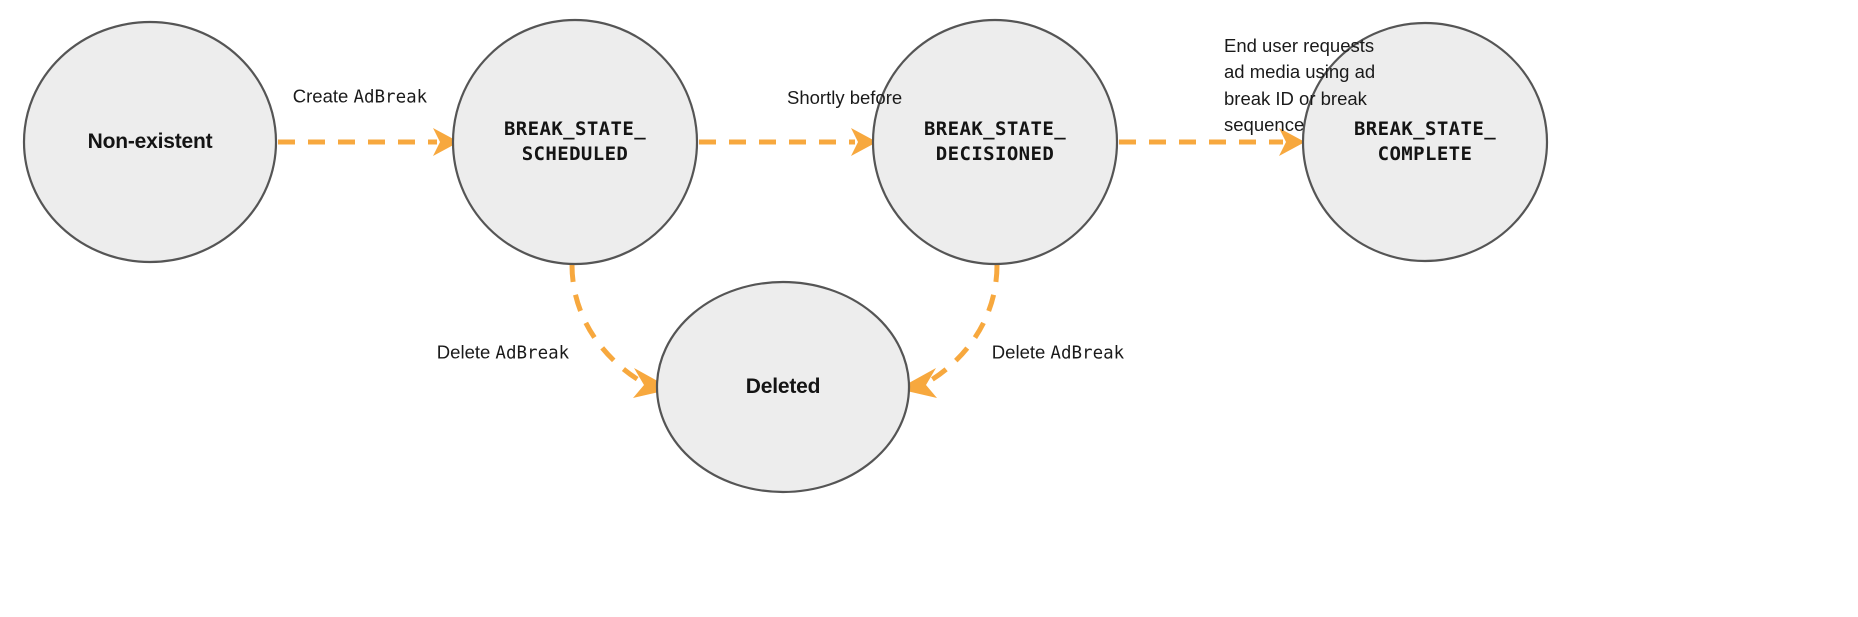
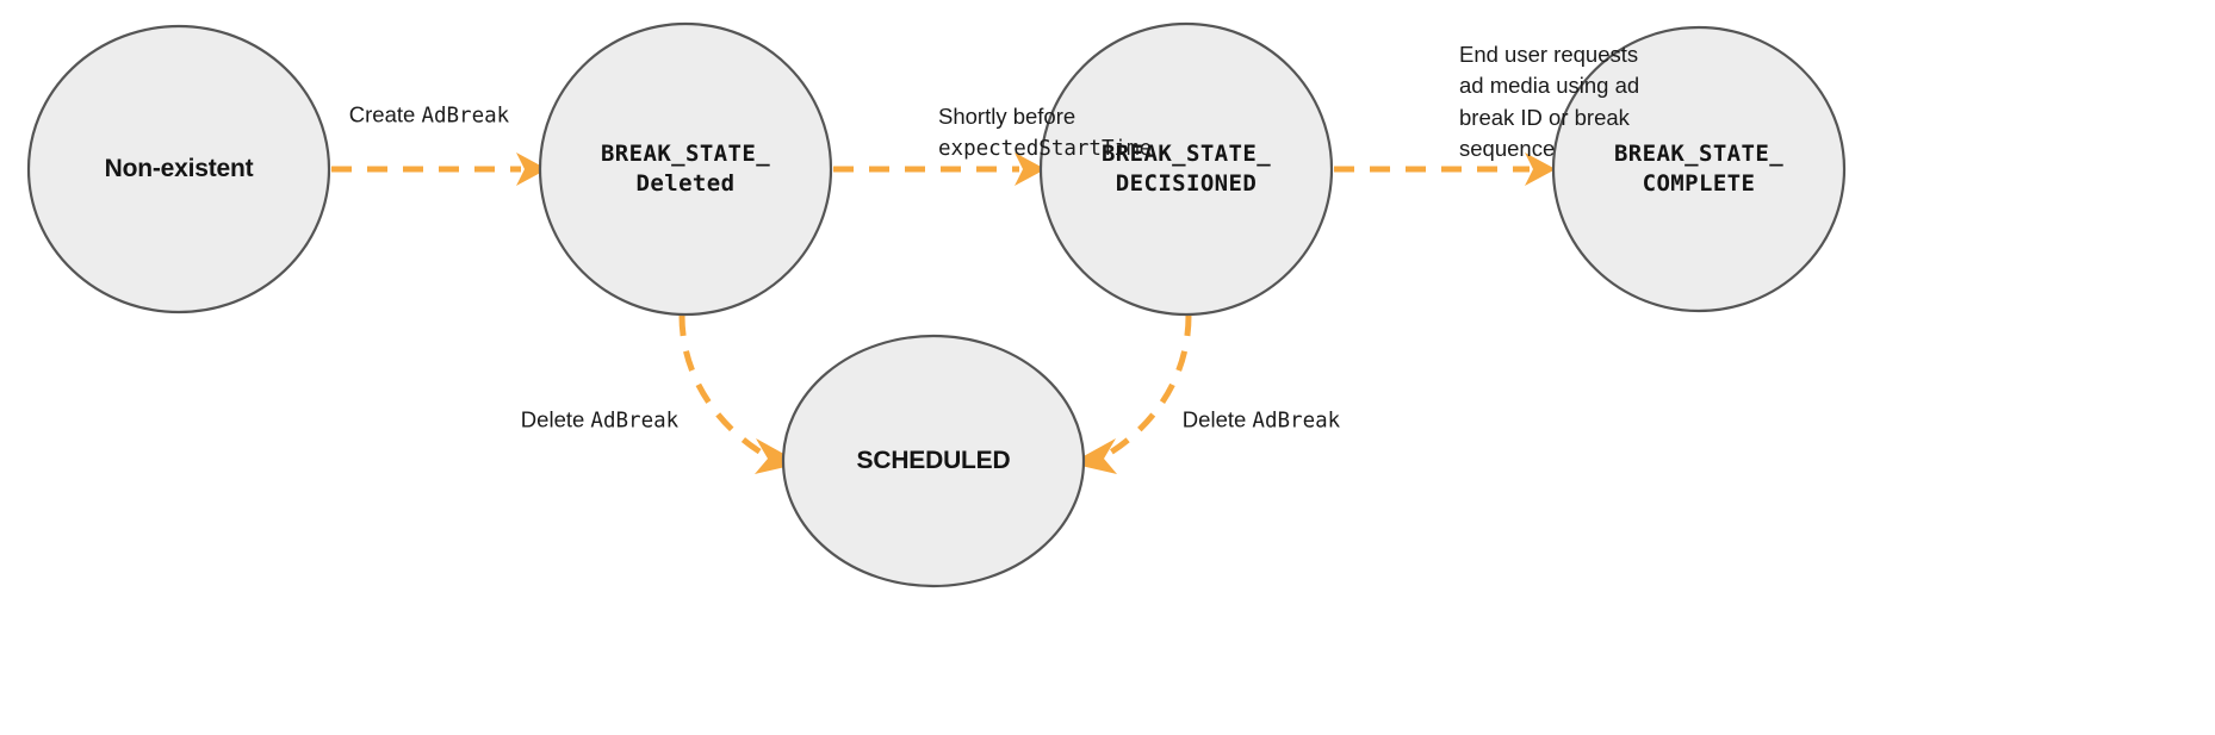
  Non-existent
  BREAK_STATE_
- SCHEDULED
+ Deleted
  BREAK_STATE_
  DECISIONED
  BREAK_STATE_
  COMPLETE
- Deleted
+ SCHEDULED
  Create AdBreak
  Shortly before
+ expectedStartTime
  End user requests
  ad media using ad
  break ID or break
  sequence
  Delete AdBreak
  Delete AdBreak
